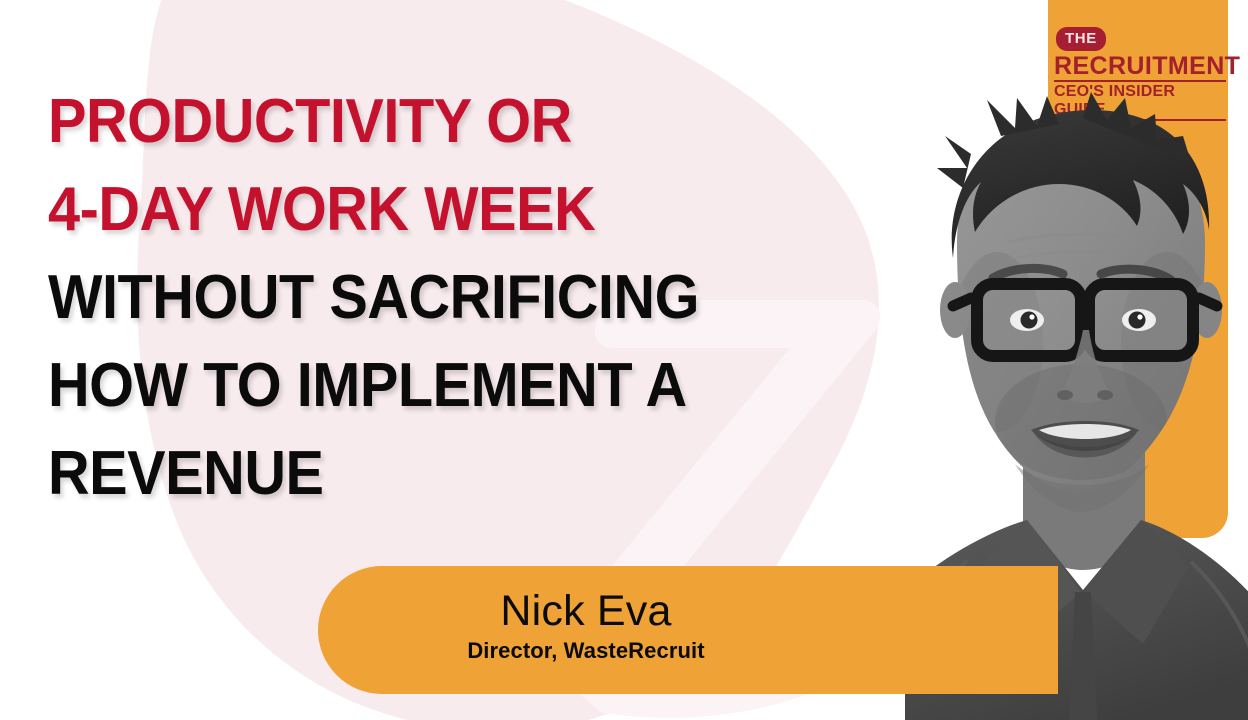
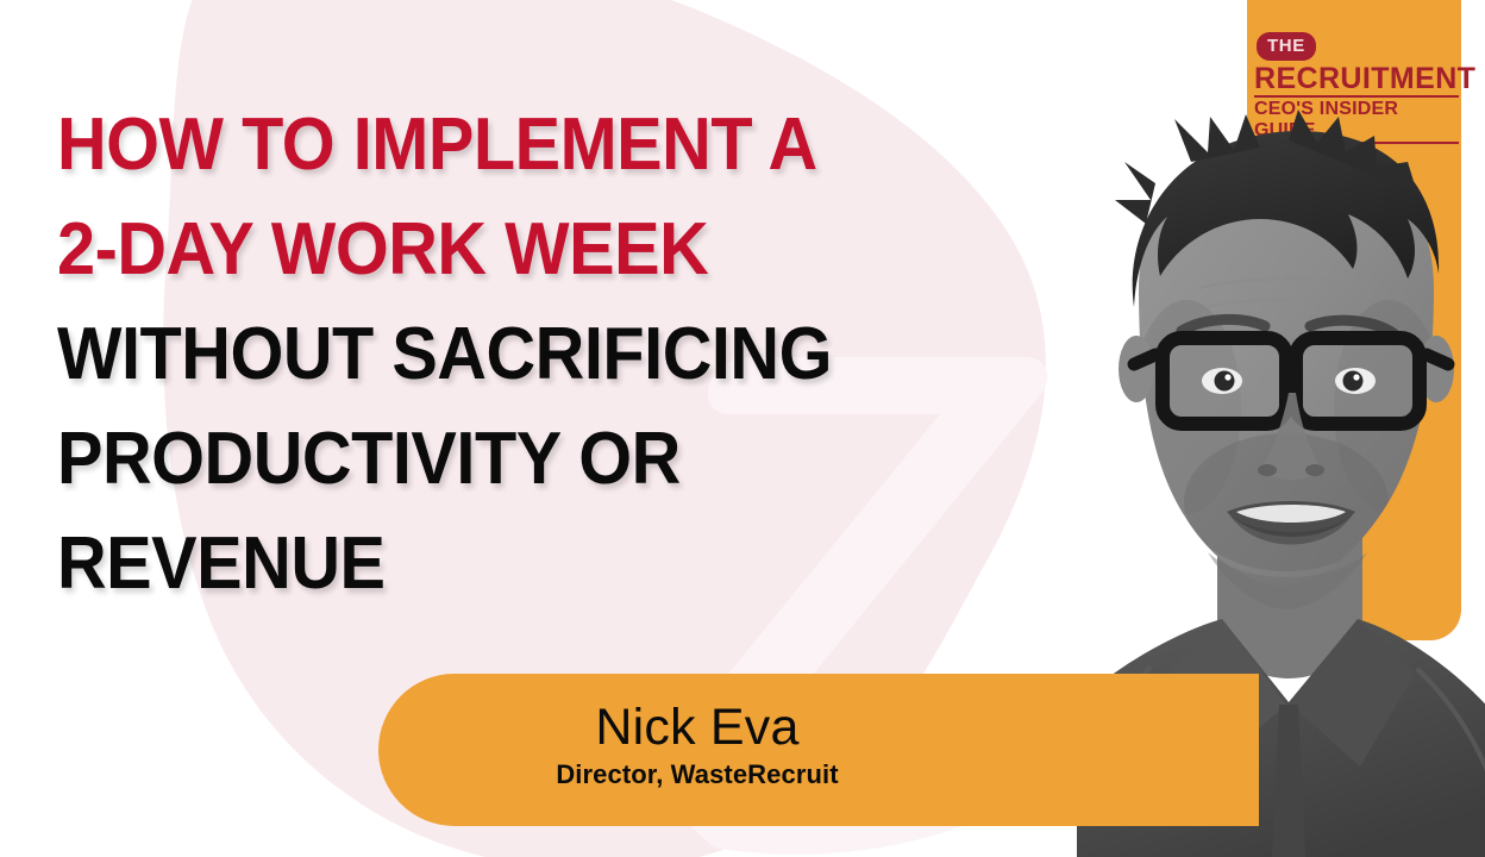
  THE
  RECRUITMENT
  CEO'S INSIDER GUI
- PRODUCTIVITY OR
+ HOW TO IMPLEMENT A
- 4-DAY WORK WEEK
+ 2-DAY WORK WEEK
  WITHOUT SACRIFICING
- HOW TO IMPLEMENT A
+ PRODUCTIVITY OR
  REVENUE
  Nick Eva
  Director, WasteRecruit
